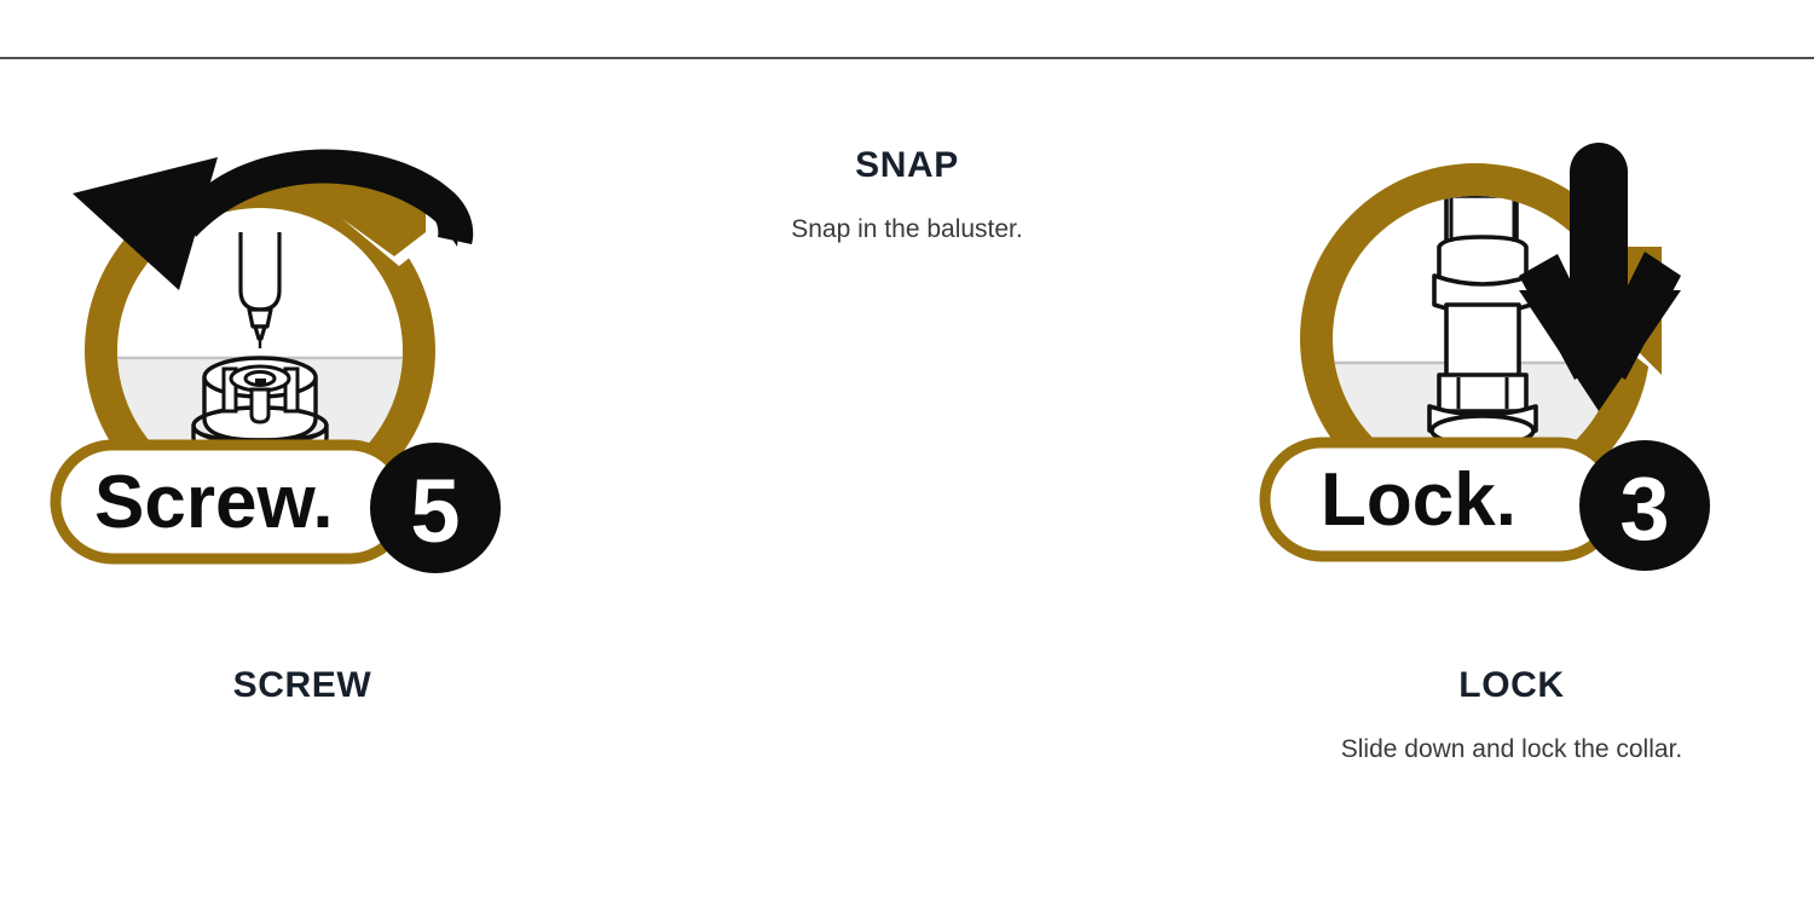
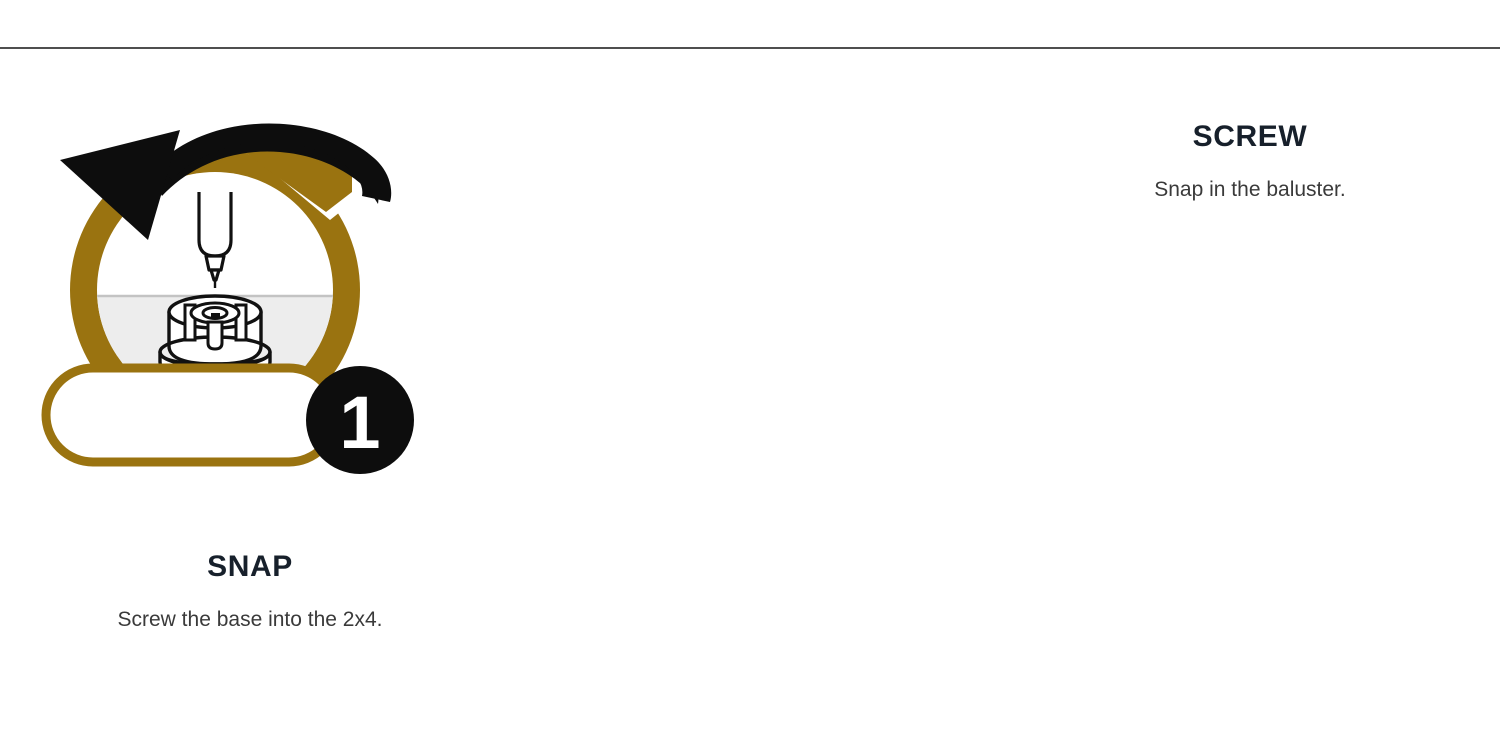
- Screw.
- 5
+ 1
- SCREW
+ SNAP
+ Screw the base into the 2x4.
- SNAP
+ SCREW
  Snap in the baluster.
- Lock.
- 3
- LOCK
- Slide down and lock the collar.
